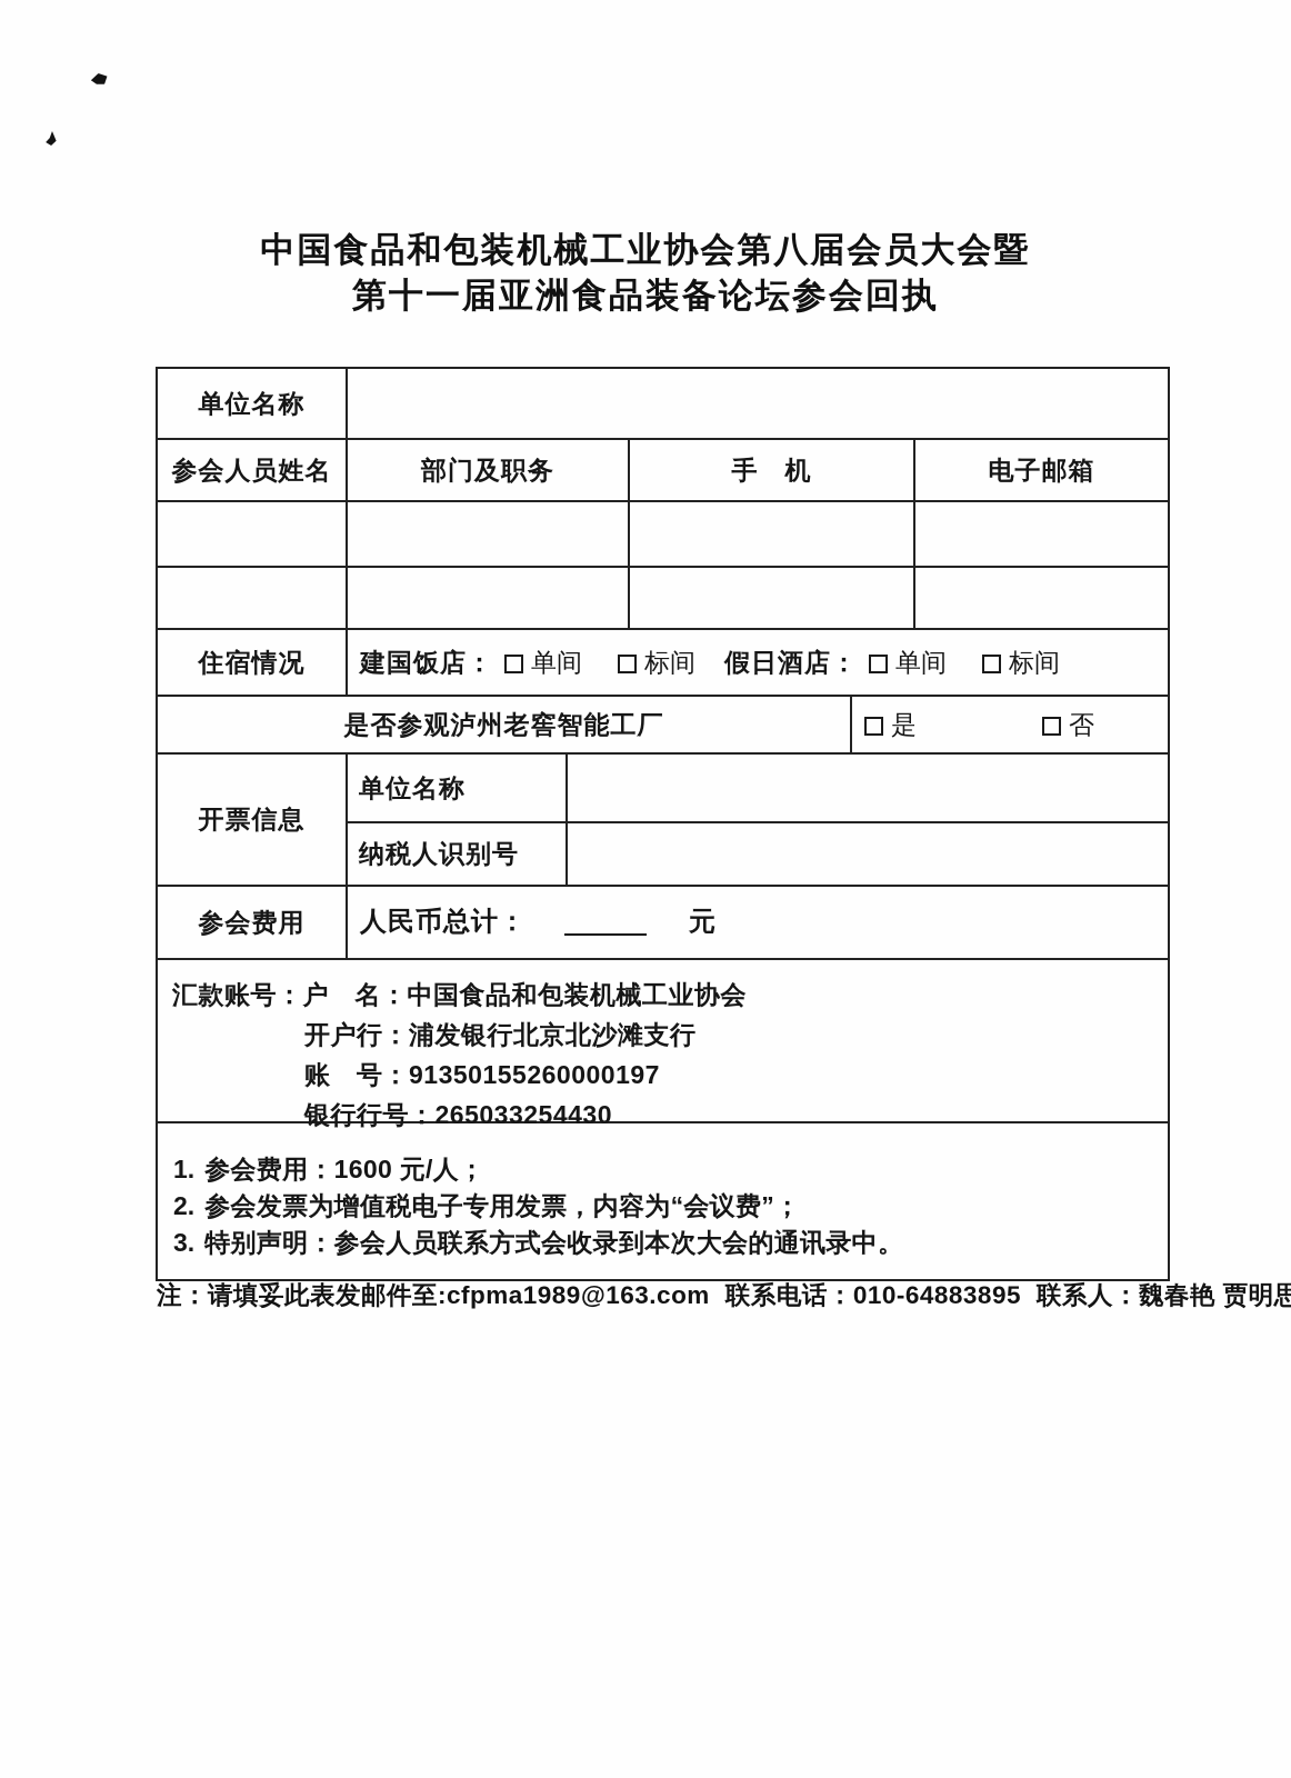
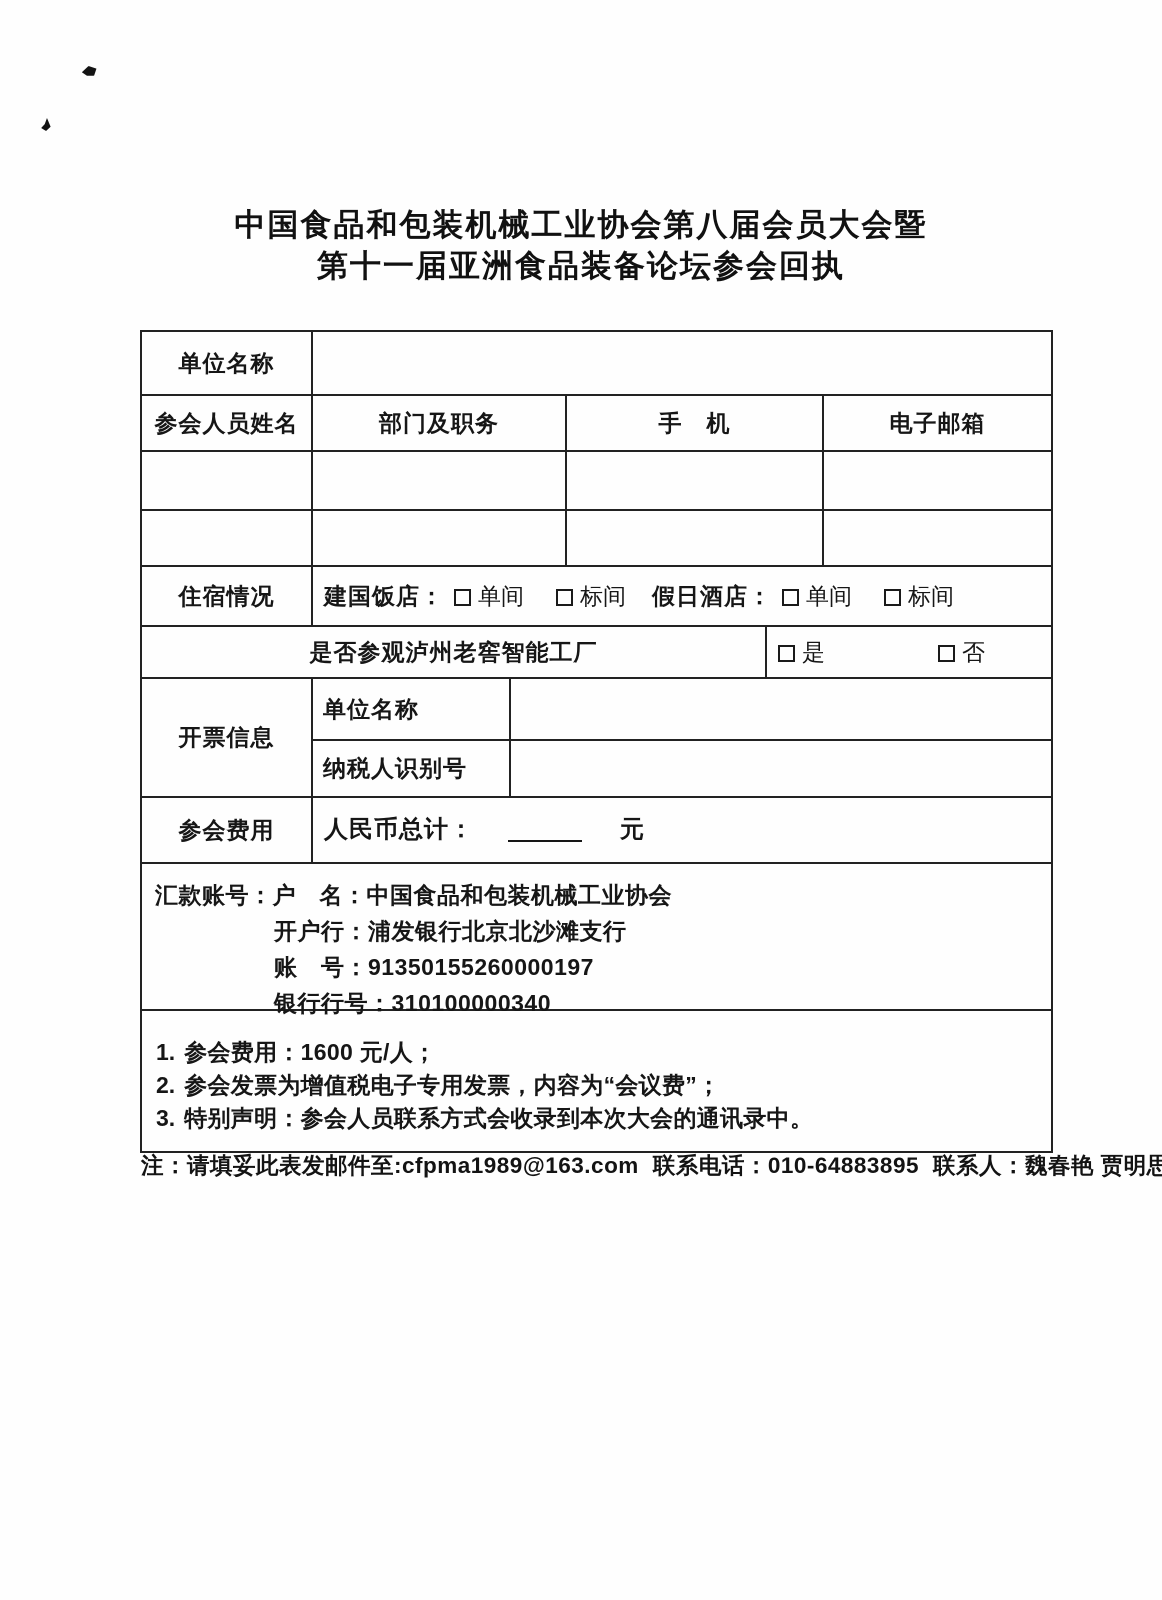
  中国食品和包装机械工业协会第八届会员大会暨
  第十一届亚洲食品装备论坛参会回执
  单位名称
  参会人员姓名
  部门及职务
  手 机
  电子邮箱
  住宿情况
  建国饭店：
  单间
  标间
  假日酒店：
  单间
  标间
  是否参观泸州老窖智能工厂
  是
  否
  开票信息
  单位名称
  纳税人识别号
  参会费用
  人民币总计：
  元
  汇款账号：户 名：中国食品和包装机械工业协会
  开户行：浦发银行北京北沙滩支行
  账 号：91350155260000197
- 银行行号：265033254430
+ 银行行号：310100000340
  1. 参会费用：1600 元/人；
  2. 参会发票为增值税电子专用发票，内容为“会议费”；
  3. 特别声明：参会人员联系方式会收录到本次大会的通讯录中。
  注：请填妥此表发邮件至:cfpma1989@163.com 联系电话：010-64883895 联系人：魏春艳 贾明思
